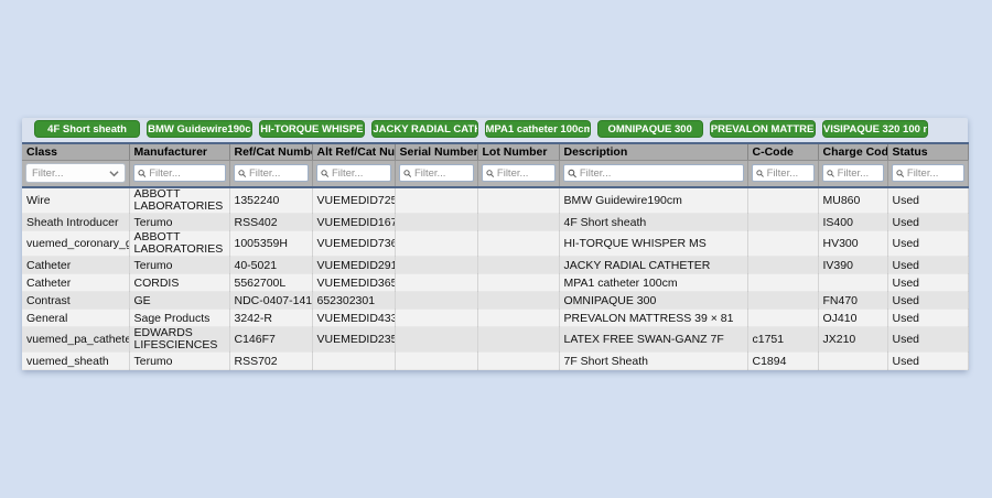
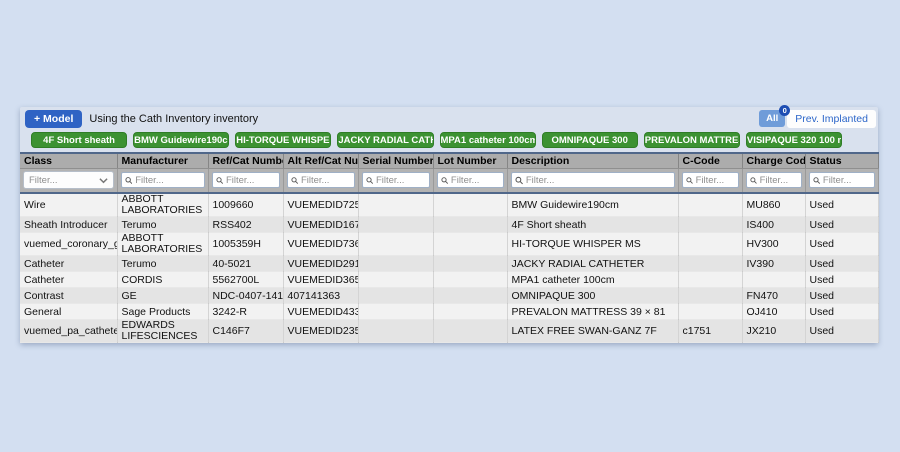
+ + Model
+ Using the Cath Inventory inventory
+ All
+ 0
+ Prev. Implanted
  4F Short sheath
  BMW Guidewire190c
  HI-TORQUE WHISPE
  JACKY RADIAL CAT
  MPA1 catheter 100cm
  OMNIPAQUE 300
  PREVALON MATTRE
  VISIPAQUE 320 100 m
  Class	Manufacturer	Ref/Cat Numb	Alt Ref/Cat Nu	Serial Number	Lot Number	Description	C-Code	Charge Cod	Status
  Filter...	Filter...	Filter...	Filter...	Filter...	Filter...	Filter...	Filter...	Filter...	Filter...
- Wire	ABBOTT LABORATORIES	1352240	VUEMEDID72			BMW Guidewire190cm		MU860	Used
+ Wire	ABBOTT LABORATORIES	1009660	VUEMEDID72			BMW Guidewire190cm		MU860	Used
  Sheath Introducer	Terumo	RSS402	VUEMEDID16			4F Short sheath		IS400	Used
  vuemed_coronary_	ABBOTT LABORATORIES	1005359H	VUEMEDID73			HI-TORQUE WHISPER MS		HV300	Used
  Catheter	Terumo	40-5021	VUEMEDID29			JACKY RADIAL CATHETER		IV390	Used
  Catheter	CORDIS	5562700L	VUEMEDID36			MPA1 catheter 100cm			Used
- Contrast	GE	NDC-0407-141	652302301			OMNIPAQUE 300		FN470	Used
+ Contrast	GE	NDC-0407-141	407141363			OMNIPAQUE 300		FN470	Used
  General	Sage Products	3242-R	VUEMEDID43			PREVALON MATTRESS 39 × 81		OJ410	Used
  vuemed_pa_cathete	EDWARDS LIFESCIENCES	C146F7	VUEMEDID23			LATEX FREE SWAN-GANZ 7F	c1751	JX210	Used
- vuemed_sheath	Terumo	RSS702				7F Short Sheath	C1894		Used
